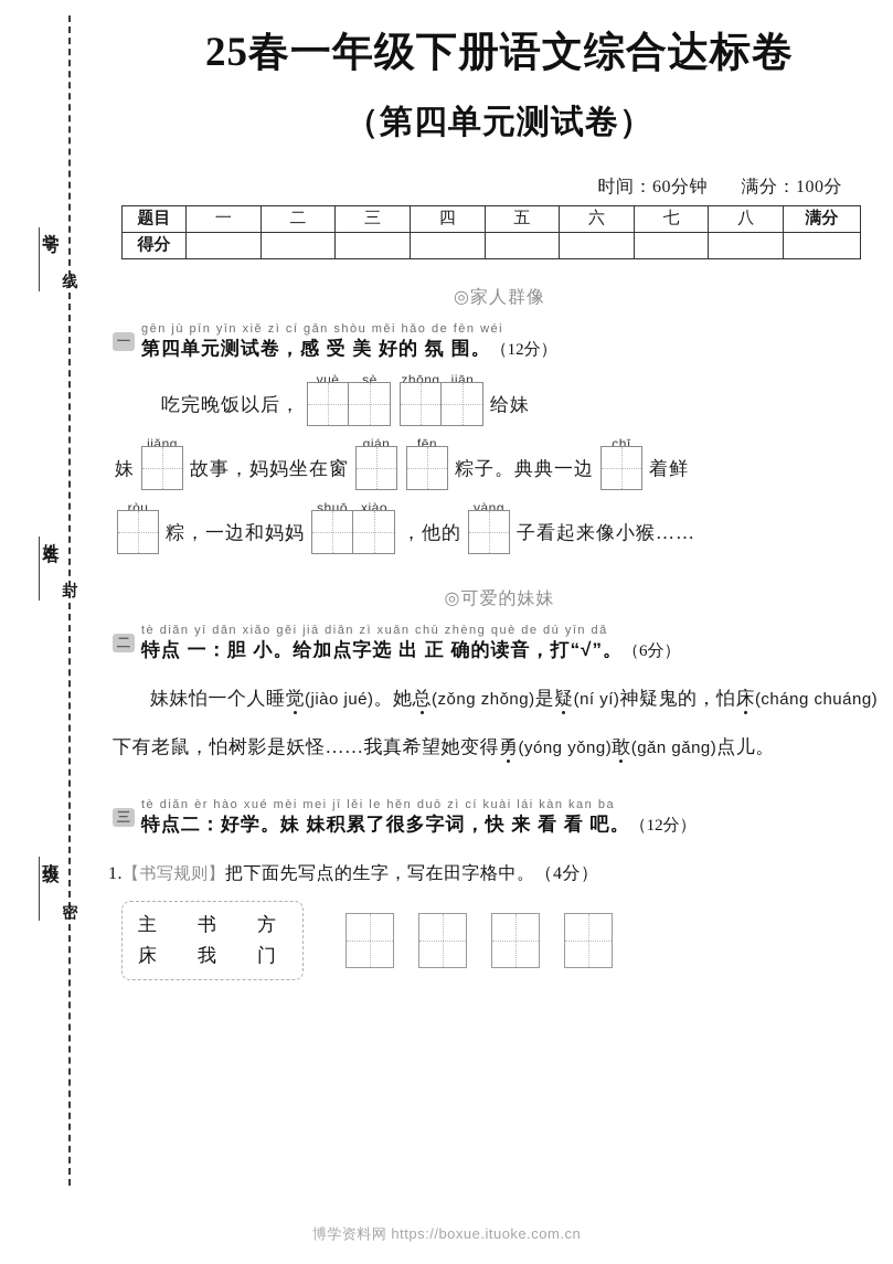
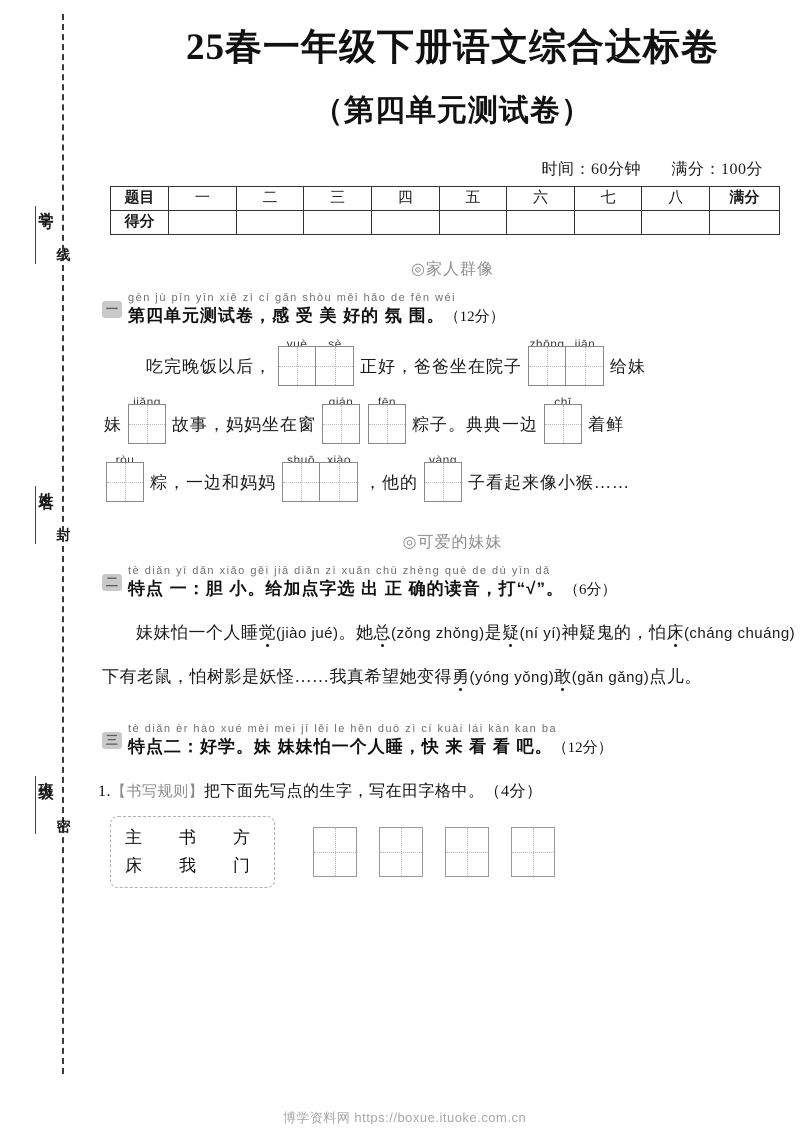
  25春一年级下册语文综合达标卷
  （第四单元测试卷）
  时间：60分钟 满分：100分
  题目	一	二	三	四	五	六	七	八	满分
  得分
  ◎家人群像
  一
  gēn jù pīn yīn xiě zì cí gǎn shòu měi hǎo de fēn wéi
  第四单元测试卷，感 受 美 好的 氛 围。（12分）
  吃完晚饭以后，
  yuè
  sè
+ 正好，爸爸坐在院子
  zhōng
  jiān
  给妹
  妹
  jiǎng
  故事，妈妈坐在窗
  qián
  fēn
  粽子。典典一边
  chī
  着鲜
  ròu
  粽，一边和妈妈
  shuō
  xiào
  ，他的
  yàng
  子看起来像小猴……
  ◎可爱的妹妹
  二
  tè diǎn yī dǎn xiǎo gěi jiā diǎn zì xuǎn chū zhèng què de dú yīn dǎ
  特点 一：胆 小。给加点字选 出 正 确的读音，打“√”。（6分）
  妹妹怕一个人睡觉(jiào jué)。她总(zǒng zhǒng)是疑(ní yí)神疑鬼的，怕床(cháng chuáng)下有老鼠，怕树影是妖怪……我真希望她变得勇(yóng yǒng)敢(gǎn gǎng)点儿。
  三
  tè diǎn èr hào xué mèi mei jī lěi le hěn duō zì cí kuài lái kàn kan ba
- 特点二：好学。妹 妹积累了很多字词，快 来 看 看 吧。（12分）
+ 特点二：好学。妹 妹妹怕一个人睡，快 来 看 看 吧。（12分）
  1.【书写规则】把下面先写点的生字，写在田字格中。（4分）
  主 书 方
  床 我 门
  博学资料网 https://boxue.ituoke.com.cn
